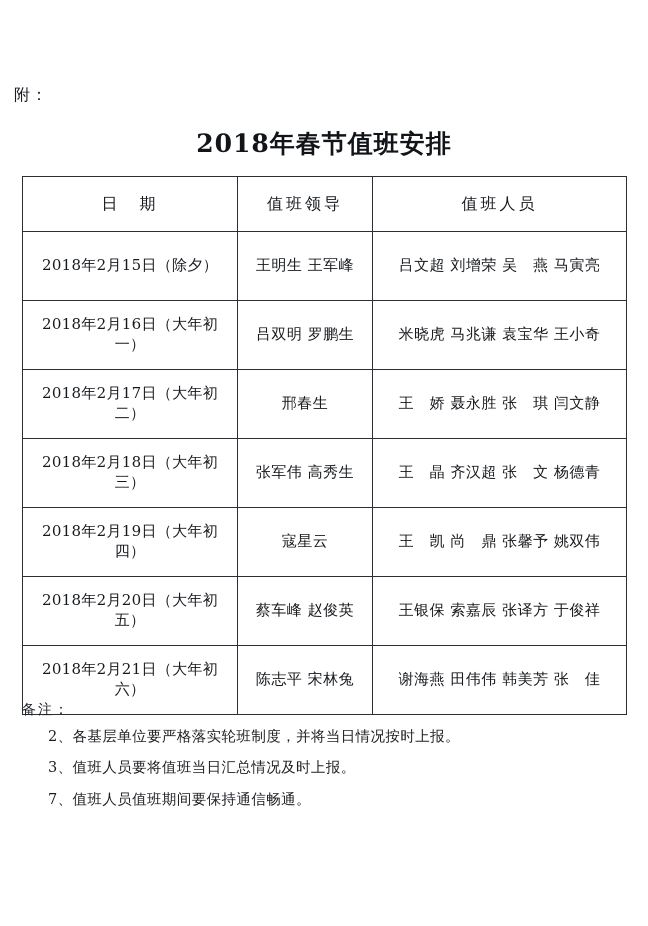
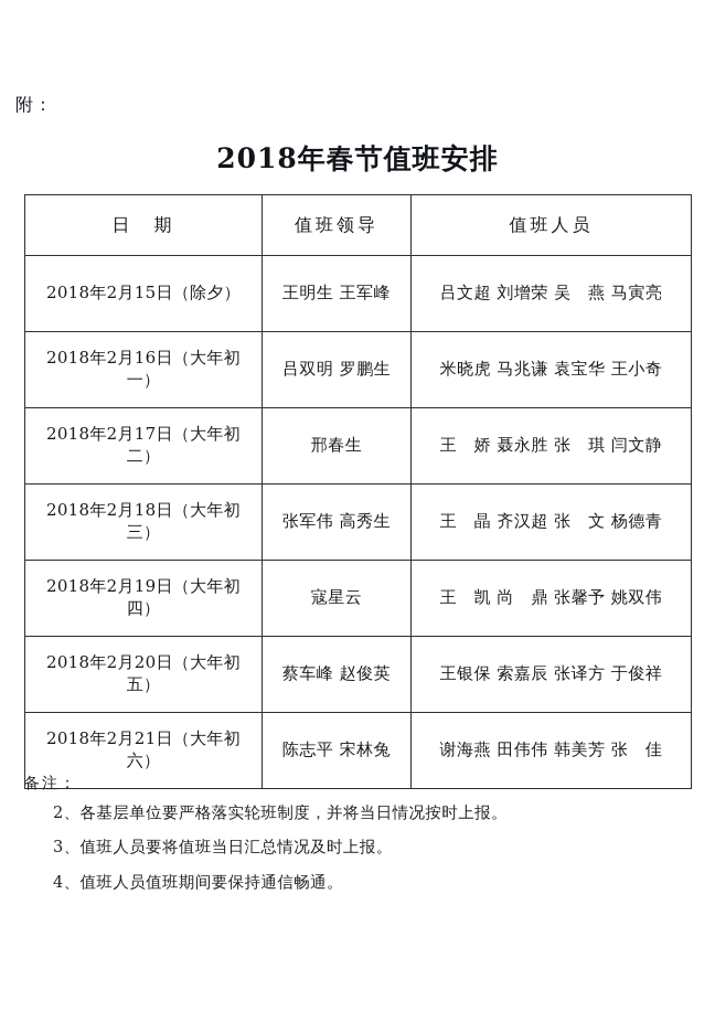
  附：
  2018年春节值班安排
  日 期	值班领导	值班人员
  2018年2月15日（除夕）	王明生 王军峰	吕文超 刘增荣 吴 燕 马寅亮
  2018年2月16日（大年初一）	吕双明 罗鹏生	米晓虎 马兆谦 袁宝华 王小奇
  2018年2月17日（大年初二）	邢春生	王 娇 聂永胜 张 琪 闫文静
  2018年2月18日（大年初三）	张军伟 高秀生	王 晶 齐汉超 张 文 杨德青
  2018年2月19日（大年初四）	寇星云	王 凯 尚 鼎 张馨予 姚双伟
  2018年2月20日（大年初五）	蔡车峰 赵俊英	王银保 索嘉辰 张译方 于俊祥
  2018年2月21日（大年初六）	陈志平 宋林兔	谢海燕 田伟伟 韩美芳 张 佳
  备注：
  2、各基层单位要严格落实轮班制度，并将当日情况按时上报。
  3、值班人员要将值班当日汇总情况及时上报。
- 7、值班人员值班期间要保持通信畅通。
+ 4、值班人员值班期间要保持通信畅通。
